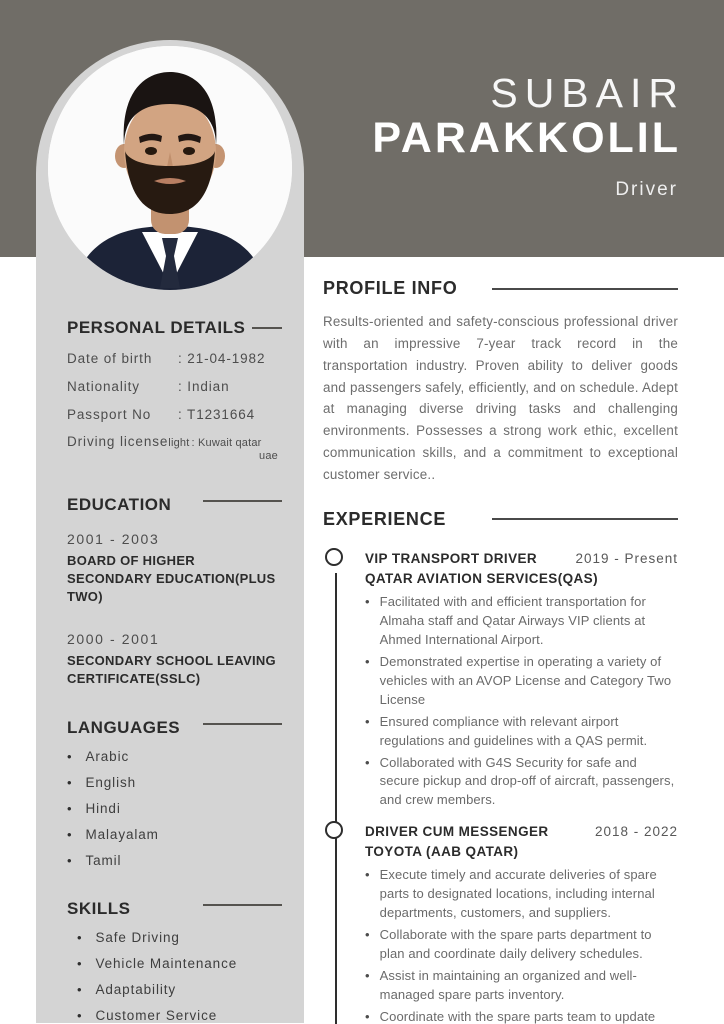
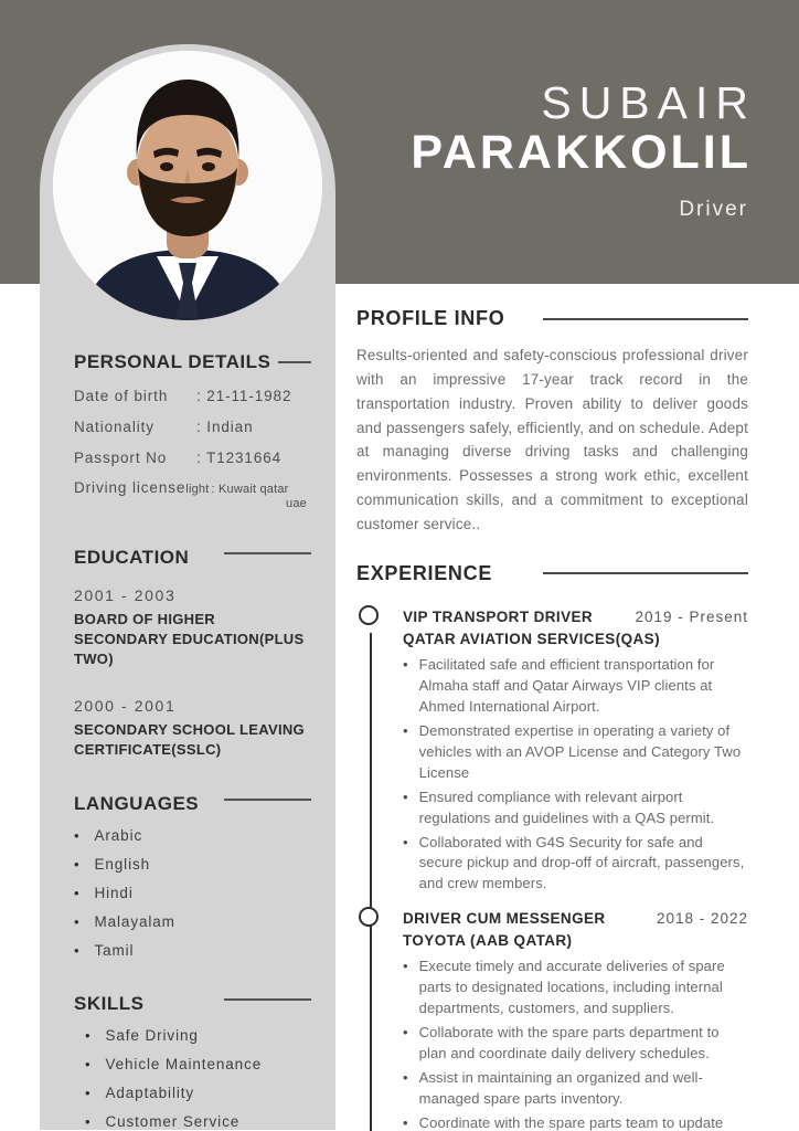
  SUBAIR
  PARAKKOLIL
  Driver
  PERSONAL DETAILS
  Date of birth
- : 21-04-1982
+ : 21-11-1982
  Nationality
  : Indian
  Passport No
  : T1231664
  Driving license
  light
  : Kuwait qatar
  uae
  EDUCATION
  2001 - 2003
  BOARD OF HIGHER SECONDARY EDUCATION(PLUS TWO)
  2000 - 2001
  SECONDARY SCHOOL LEAVING CERTIFICATE(SSLC)
  LANGUAGES
  Arabic
  English
  Hindi
  Malayalam
  Tamil
  SKILLS
  Safe Driving
  Vehicle Maintenance
  Adaptability
  Customer Service
  PROFILE INFO
- Results-oriented and safety-conscious professional driver with an impressive 7-year track record in the transportation industry. Proven ability to deliver goods and passengers safely, efficiently, and on schedule. Adept at managing diverse driving tasks and challenging environments. Possesses a strong work ethic, excellent communication skills, and a commitment to exceptional customer service..
+ Results-oriented and safety-conscious professional driver with an impressive 17-year track record in the transportation industry. Proven ability to deliver goods and passengers safely, efficiently, and on schedule. Adept at managing diverse driving tasks and challenging environments. Possesses a strong work ethic, excellent communication skills, and a commitment to exceptional customer service..
  EXPERIENCE
  VIP TRANSPORT DRIVER
  2019 - Present
  QATAR AVIATION SERVICES(QAS)
- Facilitated with and efficient transportation for Almaha staff and Qatar Airways VIP clients at Ahmed International Airport.
+ Facilitated safe and efficient transportation for Almaha staff and Qatar Airways VIP clients at Ahmed International Airport.
  Demonstrated expertise in operating a variety of vehicles with an AVOP License and Category Two License
  Ensured compliance with relevant airport regulations and guidelines with a QAS permit.
  Collaborated with G4S Security for safe and secure pickup and drop-off of aircraft, passengers, and crew members.
  DRIVER CUM MESSENGER
  2018 - 2022
  TOYOTA (AAB QATAR)
  Execute timely and accurate deliveries of spare parts to designated locations, including internal departments, customers, and suppliers.
  Collaborate with the spare parts department to plan and coordinate daily delivery schedules.
  Assist in maintaining an organized and well-managed spare parts inventory.
